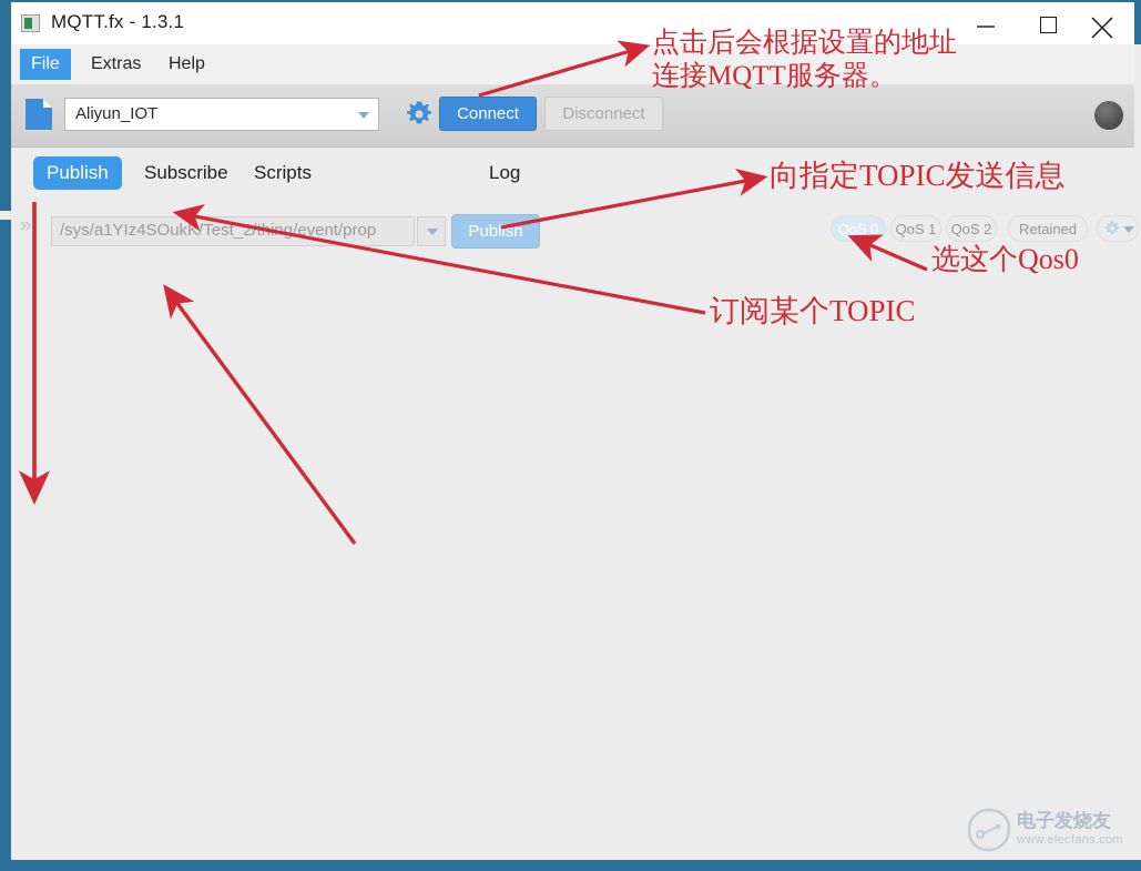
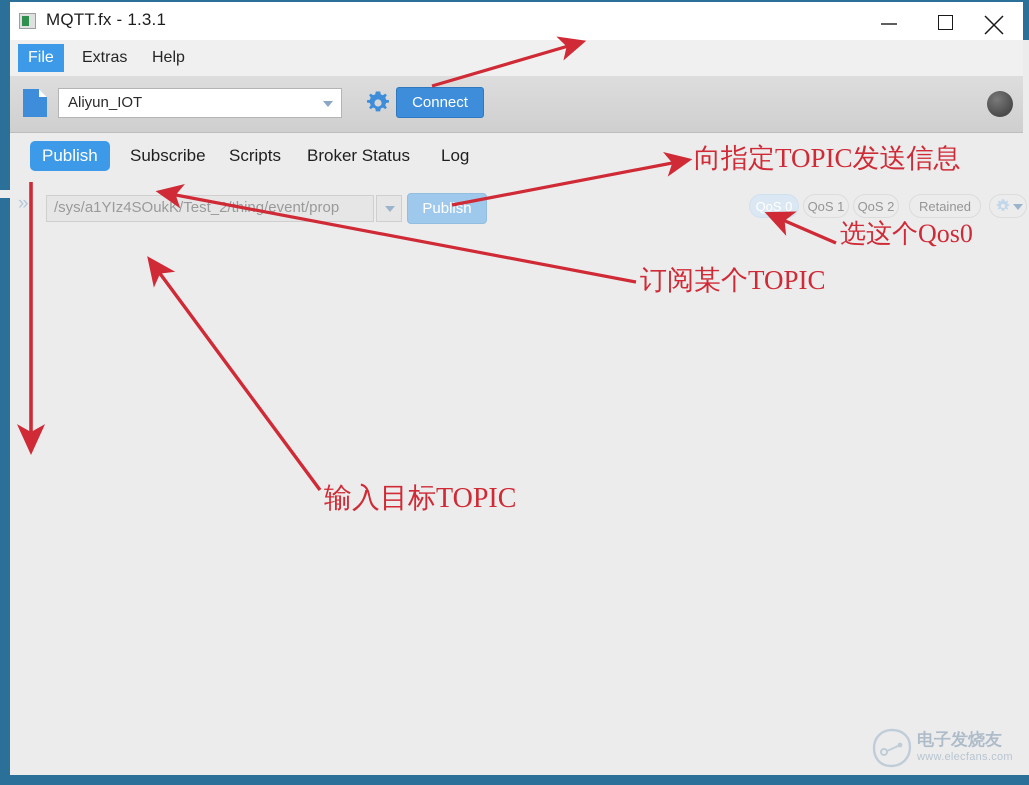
  MQTT.fx - 1.3.1
  File
  Extras
  Help
  Aliyun_IOT
  Connect
- Disconnect
  Publish
  Subscribe
  Scripts
+ Broker Status
  Log
  »
  /sys/a1YIz4SOukK/Test_2/ng/event/prop
  Publish
  QoS 0
  QoS 1
  QoS 2
  Retained
  电子发烧友
  www.elecfans.com
- 点击后会根据设置的地址
- 连接MQTT服务器。
  向指定TOPIC发送信息
  选这个Qos0
  订阅某个TOPIC
+ 输入目标TOPIC
